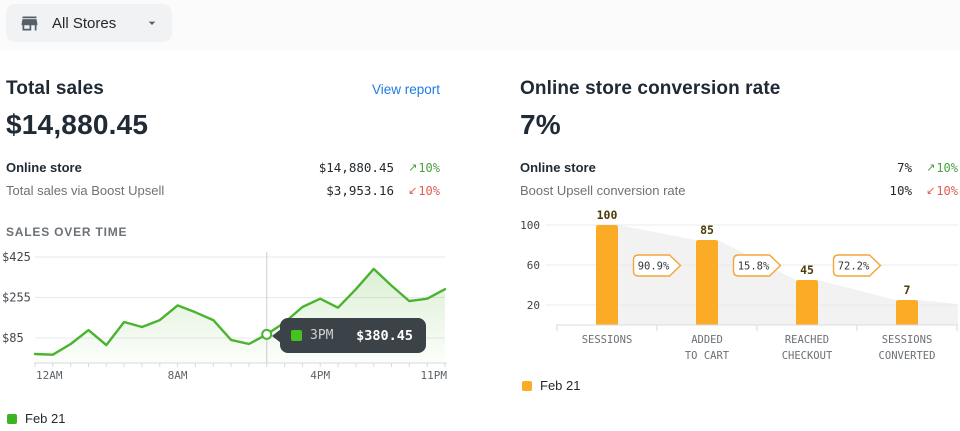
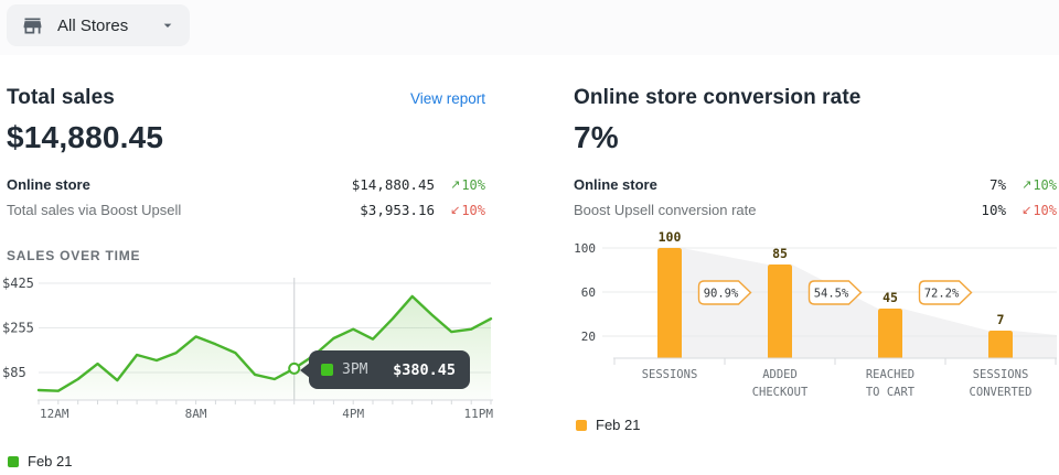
  All Stores
  Total sales
  View report
  $14,880.45
  Online store
  $14,880.45
  ↗
  10%
  Total sales via Boost Upsell
  $3,953.16
  ↙
  10%
  SALES OVER TIME
  $425
  $255
  $85
  12AM
  8AM
  4PM
  11PM
  Feb 21
  Online store conversion rate
  7%
  Online store
  7%
  ↗
  10%
  Boost Upsell conversion rate
  10%
  ↙
  10%
  100
  60
  20
  100
  85
  45
  7
  90.9%
- 15.8%
+ 54.5%
  72.2%
  SESSIONS
  ADDED
- TO CART
+ CHECKOUT
  REACHED
- CHECKOUT
+ TO CART
  SESSIONS
  CONVERTED
  Feb 21
  3PM
  $380.45
